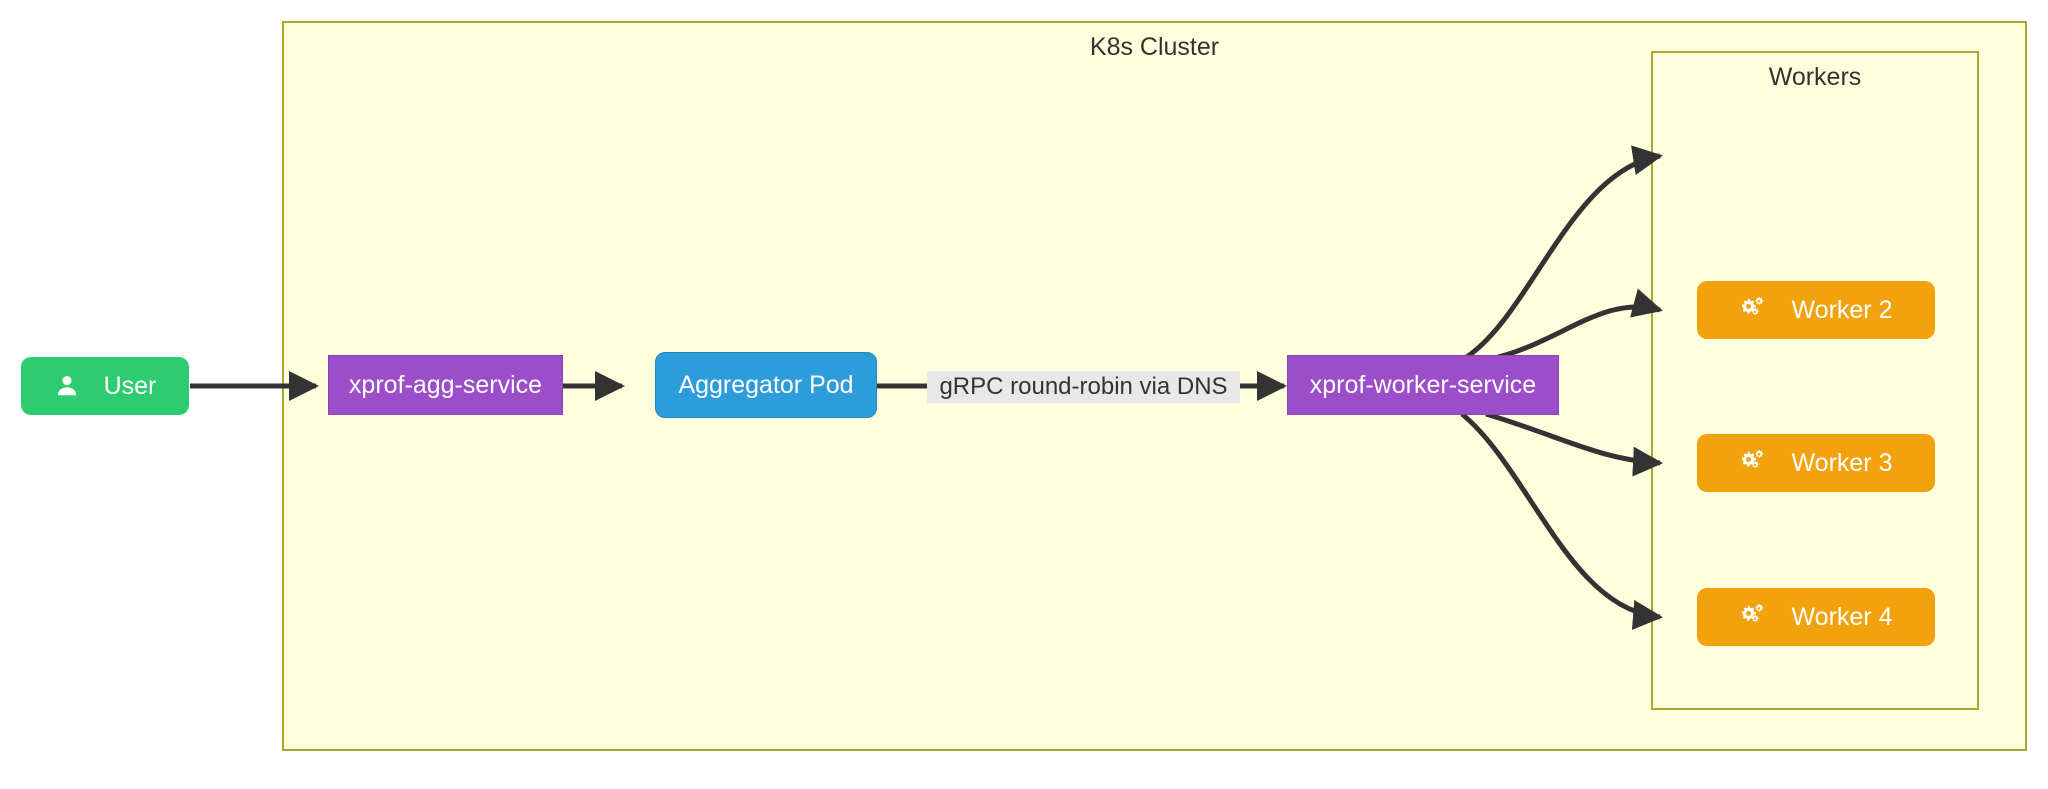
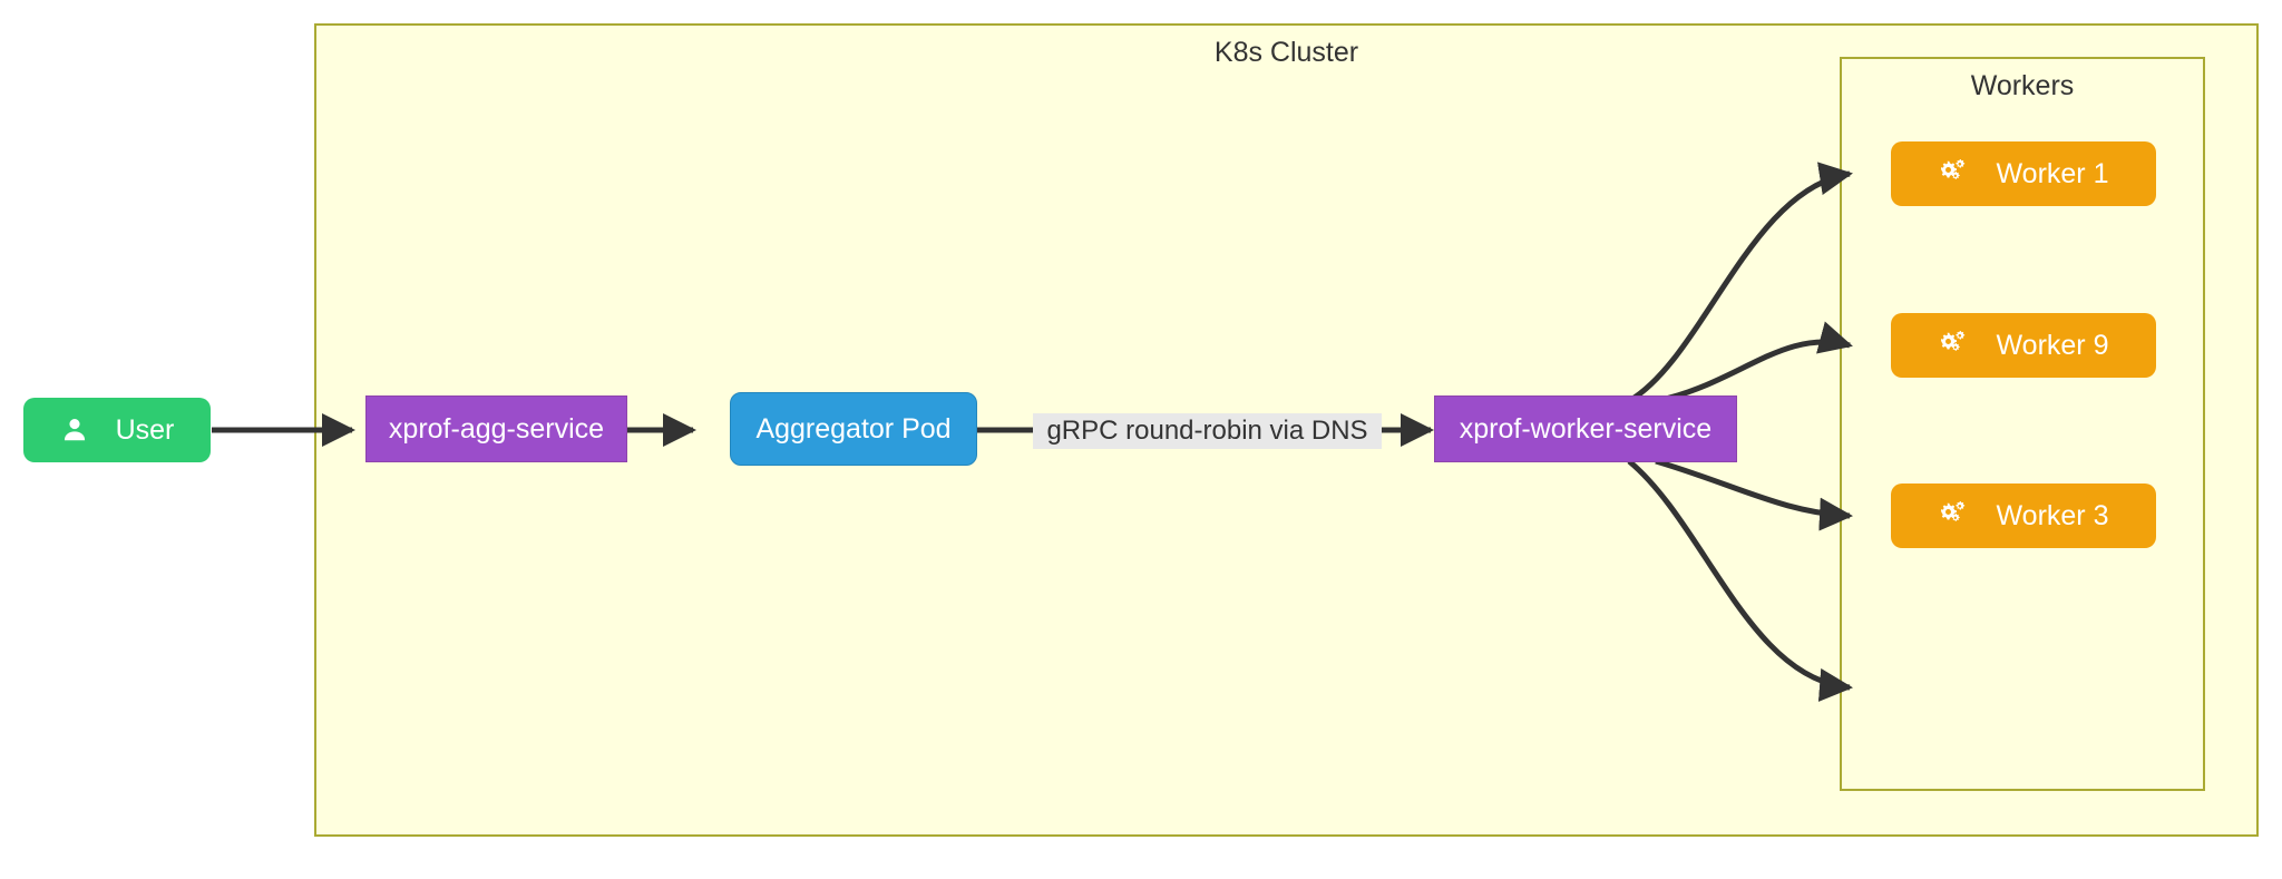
  K8s Cluster
  Workers
  gRPC round-robin via DNS
  User
  xprof-agg-service
  Aggregator Pod
  xprof-worker-service
+ Worker 1
- Worker 2
+ Worker 9
  Worker 3
- Worker 4
